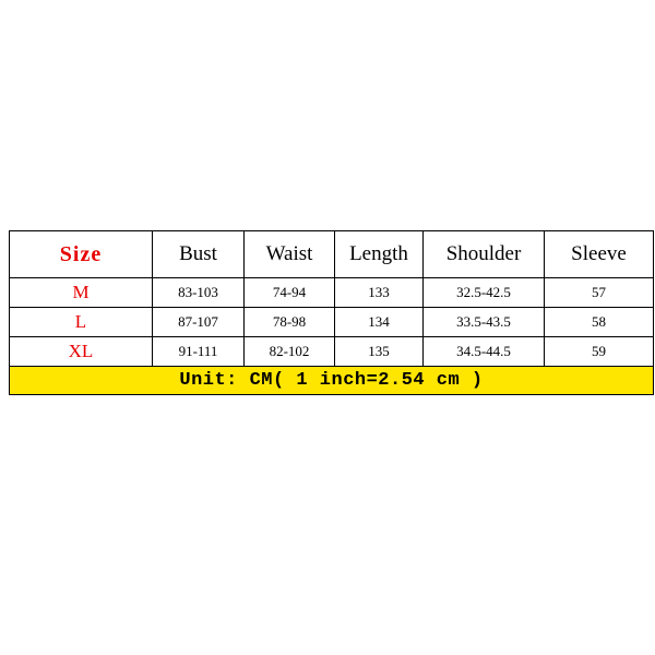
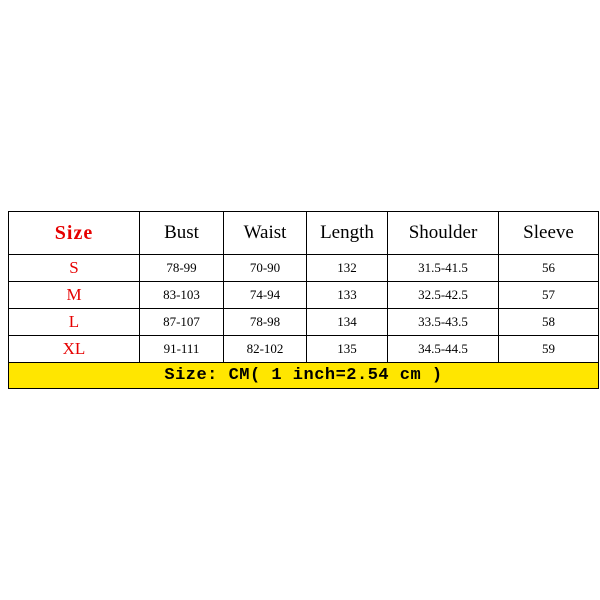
  Size	Bust	Waist	Length	Shoulder	Sleeve
+ S	78-99	70-90	132	31.5-41.5	56
  M	83-103	74-94	133	32.5-42.5	57
  L	87-107	78-98	134	33.5-43.5	58
  XL	91-111	82-102	135	34.5-44.5	59
- Unit: CM( 1 inch=2.54 cm )
+ Size: CM( 1 inch=2.54 cm )
